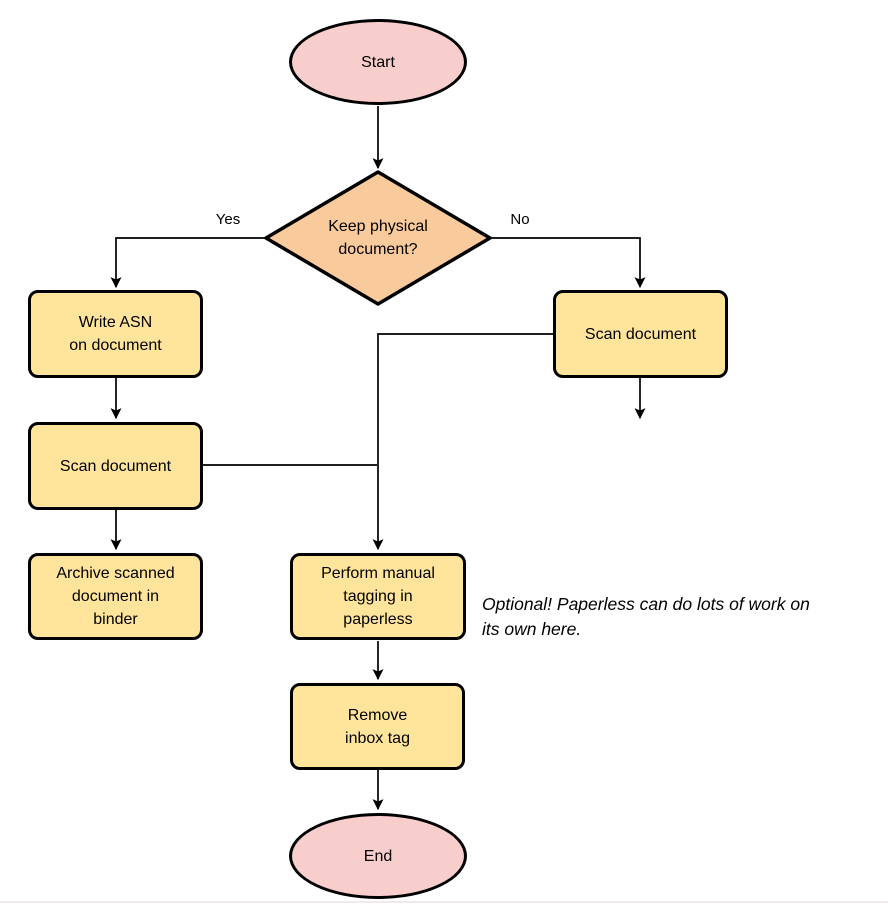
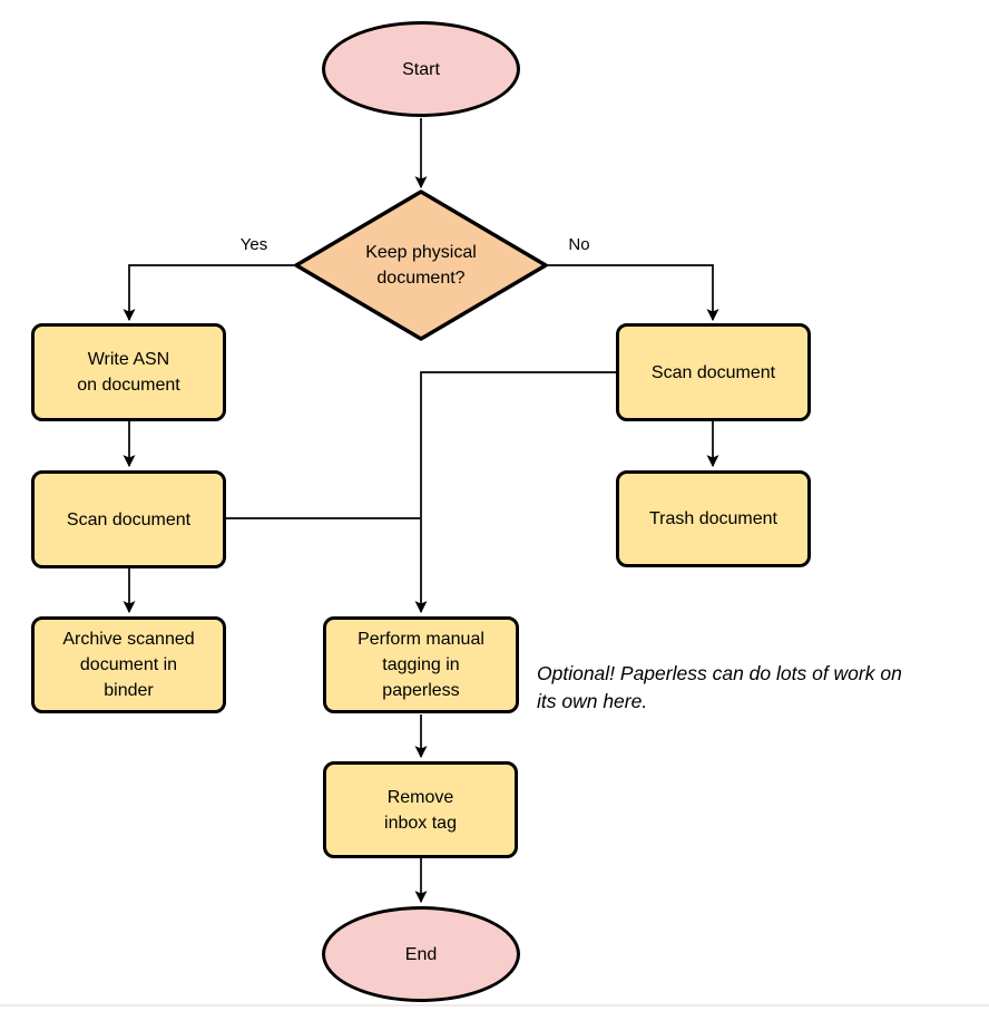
  Start
  Keep physical
  document?
  Yes
  No
  Write ASN
  on document
  Scan document
  Archive scanned
  document in
  binder
  Scan document
+ Trash document
  Perform manual
  tagging in
  paperless
  Optional! Paperless can do lots of work on
  its own here.
  Remove
  inbox tag
  End
